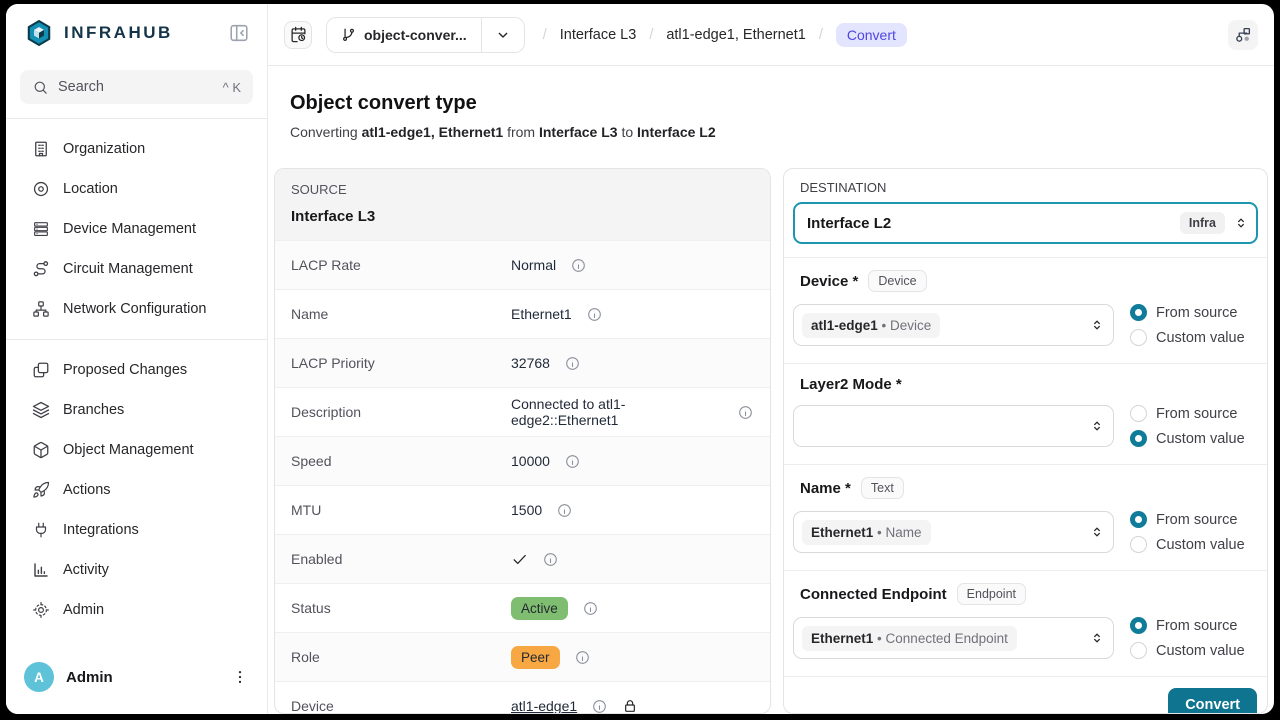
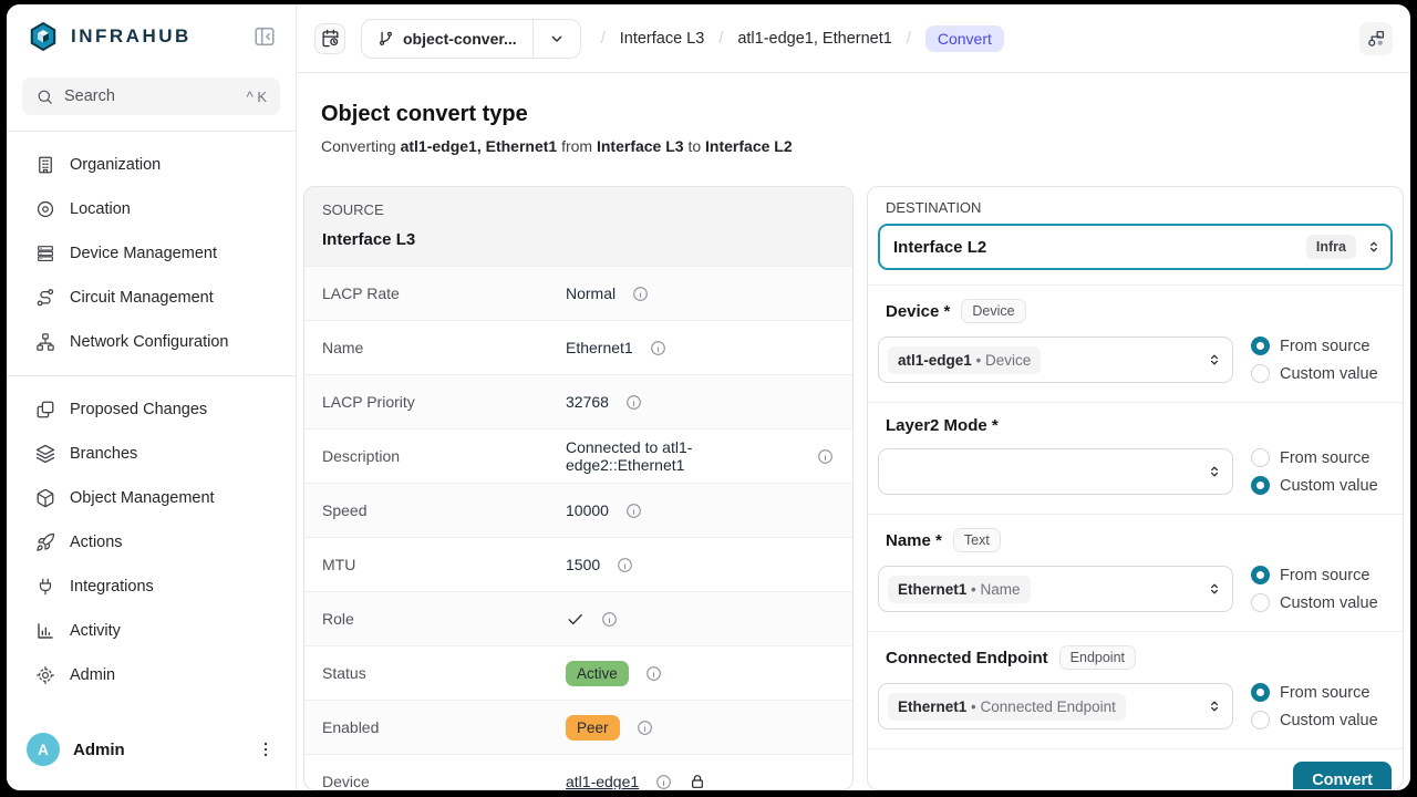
  INFRAHUB
  Search
  ^ K
  Organization
  Location
  Device Management
  Circuit Management
  Network Configuration
  Proposed Changes
  Branches
  Object Management
  Actions
  Integrations
  Activity
  Admin
  A
  Admin
  object-conver...
  /
  Interface L3
  /
  atl1-edge1, Ethernet1
  /
  Convert
  Object convert type
  Converting atl1-edge1, Ethernet1 from Interface L3 to Interface L2
  SOURCE
  Interface L3
  LACP Rate
  Normal
  Name
  Ethernet1
  LACP Priority
  32768
  Description
  Connected to atl1-edge2::Ethernet1
  Speed
  10000
  MTU
  1500
- Enabled
+ Role
  Status
  Active
- Role
+ Enabled
  Peer
  Device
  atl1-edge1
  DESTINATION
  Interface L2
  Infra
  Device *
  Device
  atl1-edge1 • Device
  From source
  Custom value
  Layer2 Mode *
  From source
  Custom value
  Name *
  Text
  Ethernet1 • Name
  From source
  Custom value
  Connected Endpoint
  Endpoint
  Ethernet1 • Connected Endpoint
  From source
  Custom value
  Convert
